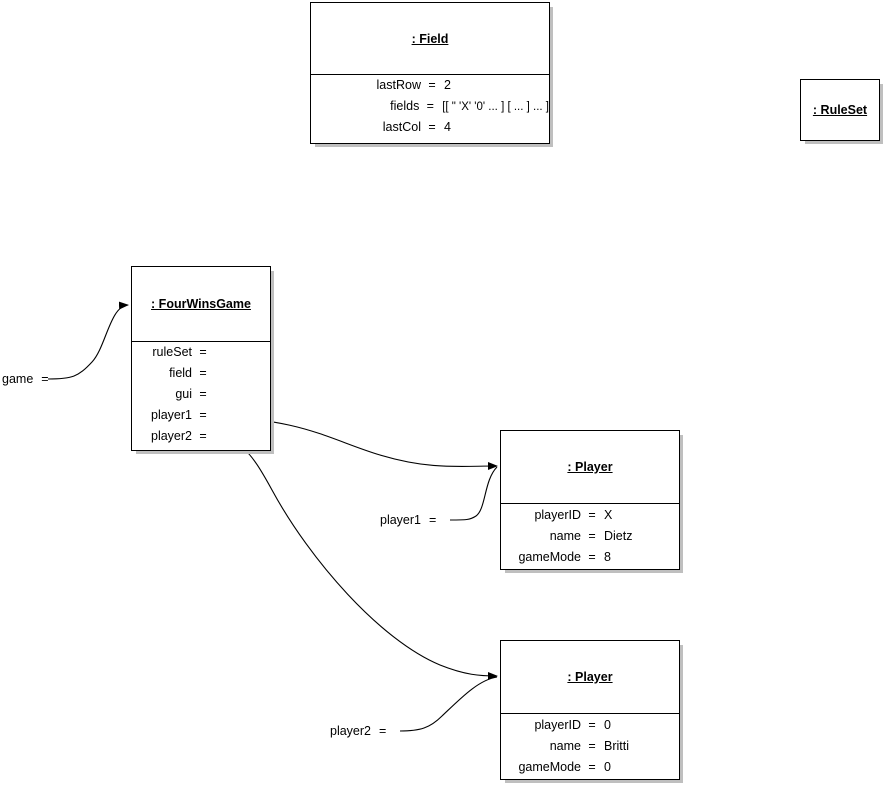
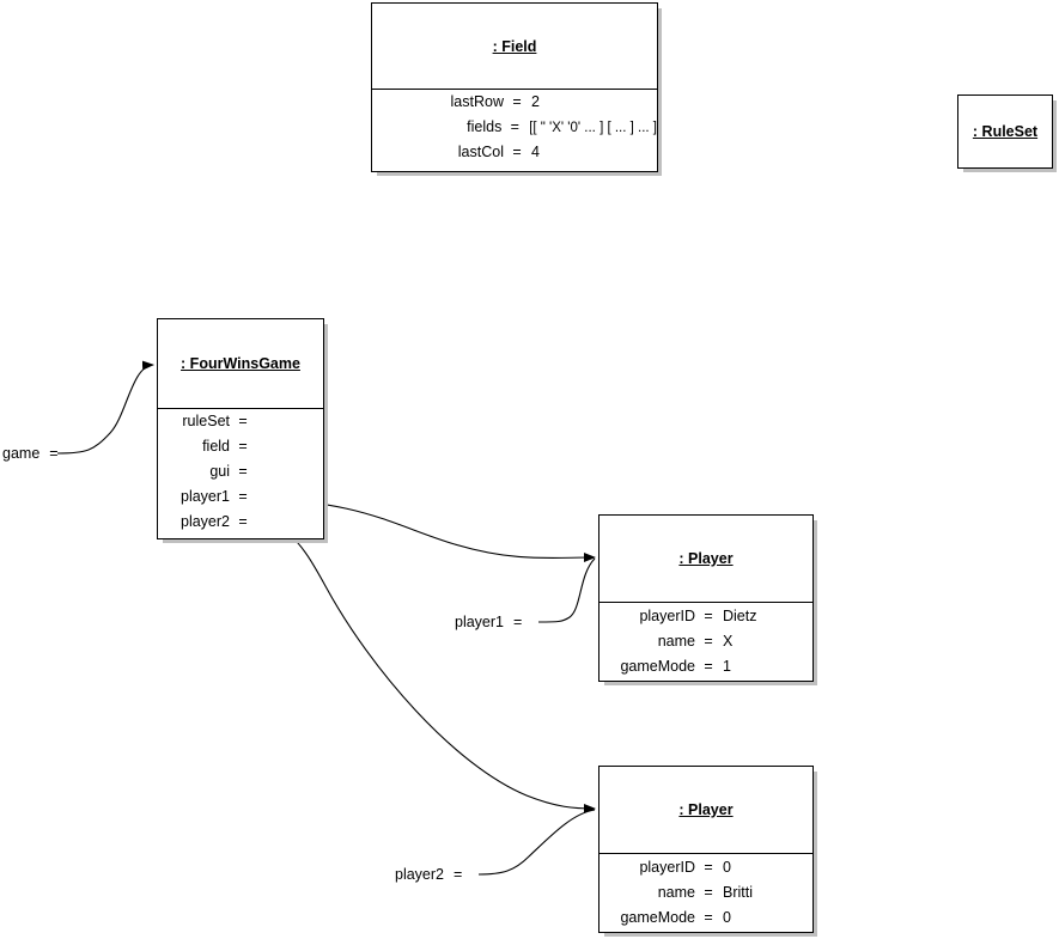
  : Field
  lastRow
  =
  2
  fields
  =
  [[ " 'X' '0' ... ] [ ... ] ... ]
  lastCol
  =
  4
  : RuleSet
  : FourWinsGame
  ruleSet
  =
  field
  =
  gui
  =
  player1
  =
  player2
  =
  : Player
  playerID
  =
- X
+ Dietz
  name
  =
- Dietz
+ X
  gameMode
  =
- 8
+ 1
  : Player
  playerID
  =
  0
  name
  =
  Britti
  gameMode
  =
  0
  game
  =
  player1
  =
  player2
  =
